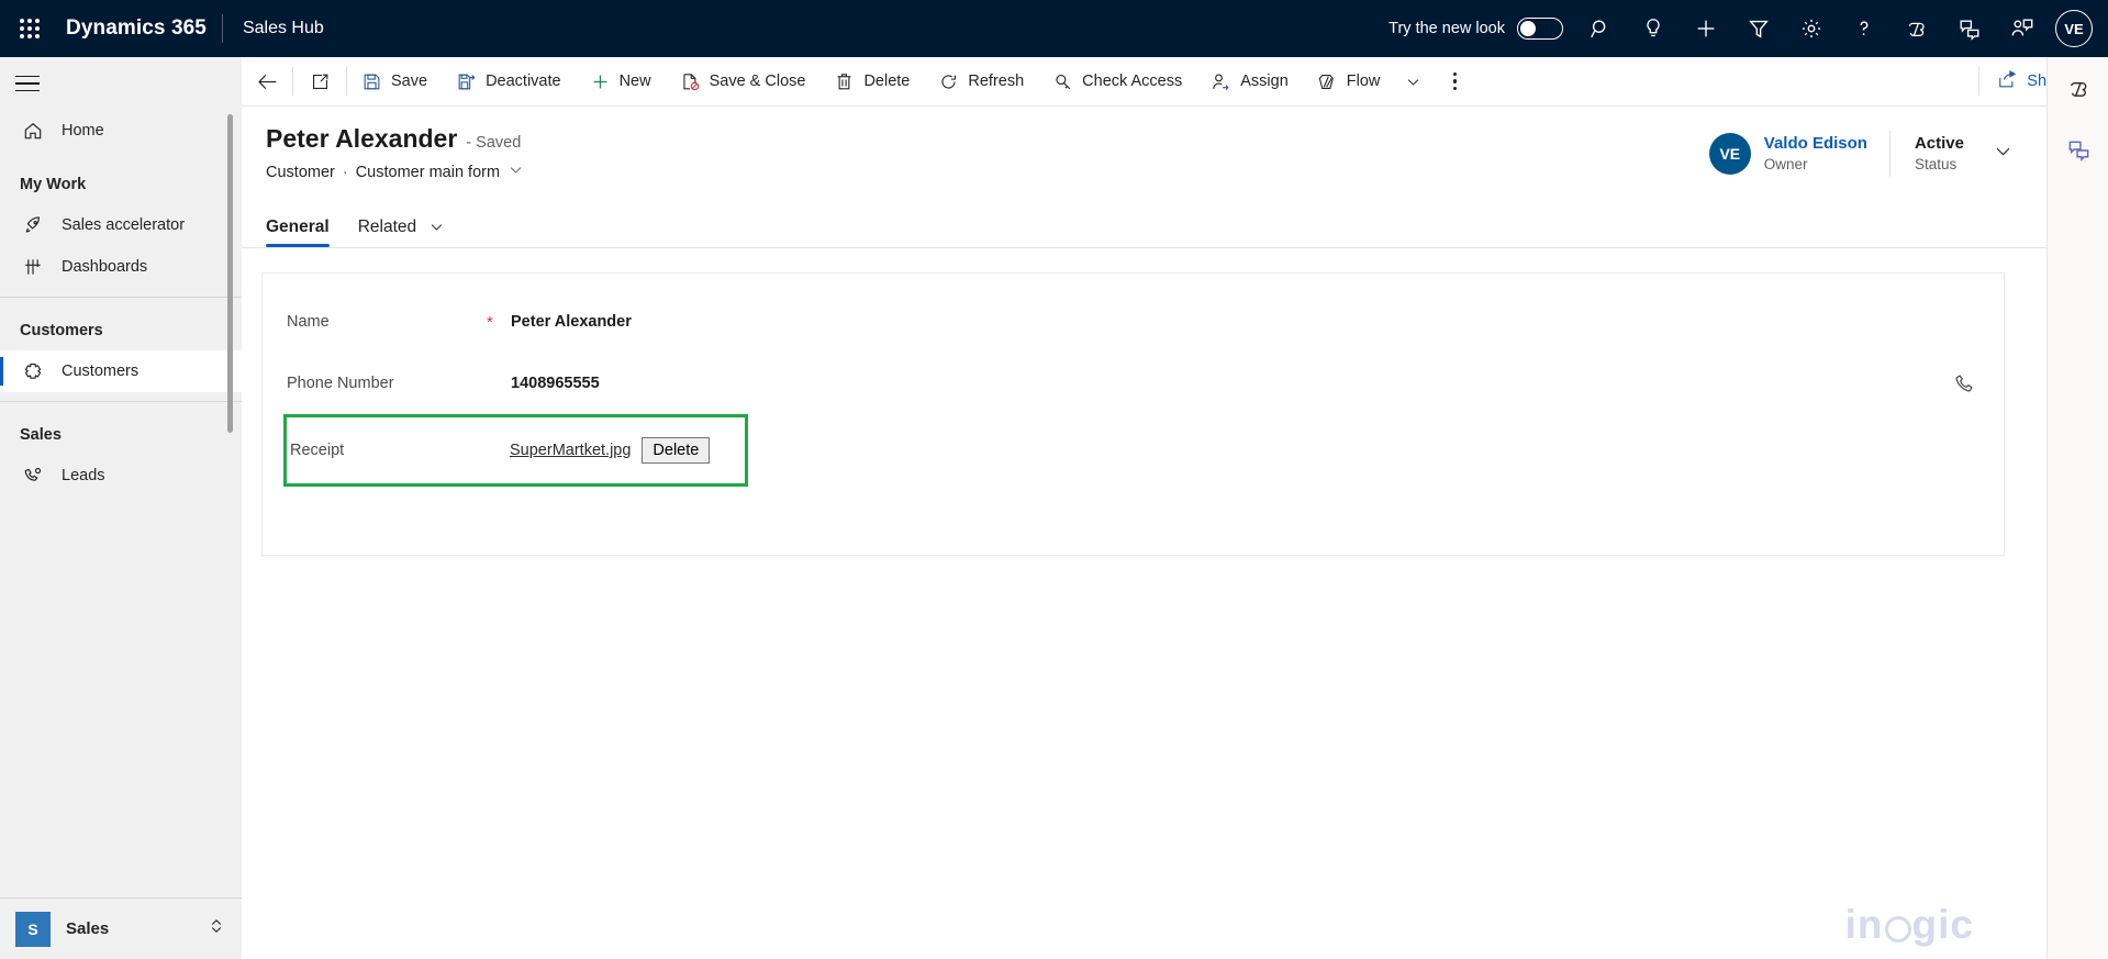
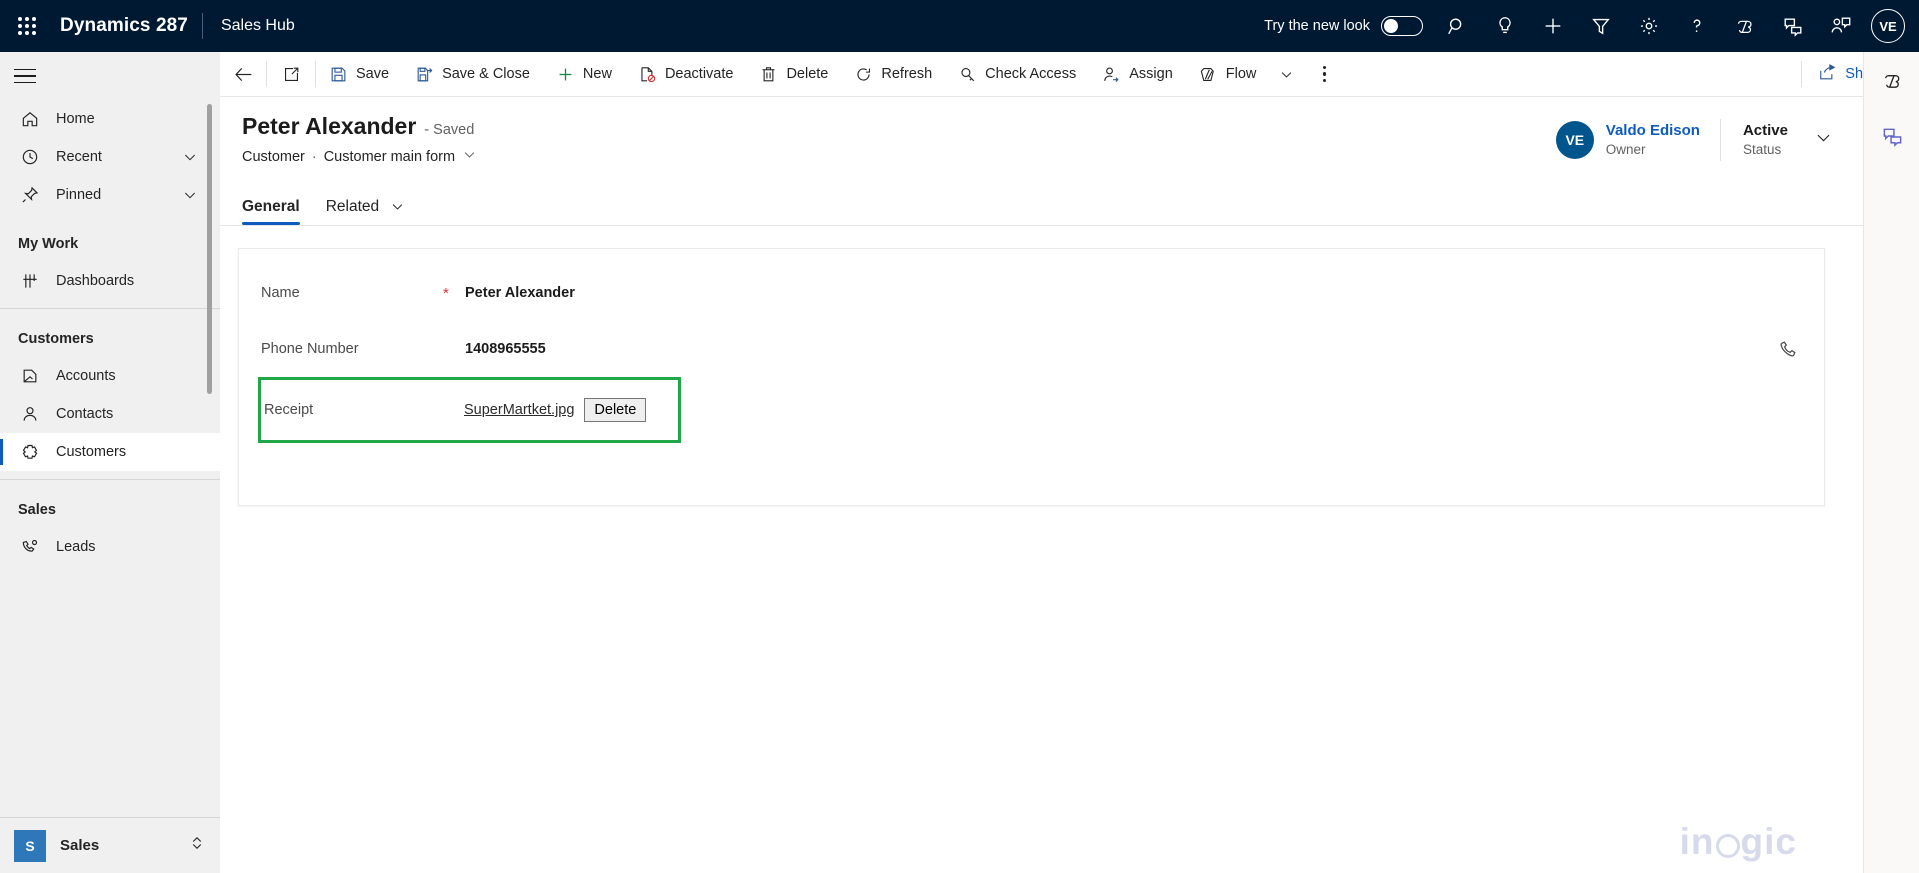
- Dynamics 365
+ Dynamics 287
  Sales Hub
  Try the new look
  VE
  Home
+ Recent
+ Pinned
  My Work
- Sales accelerator
  Dashboards
  Customers
+ Accounts
+ Contacts
  Customers
  Sales
  Leads
  S
  Sales
  Save
- Deactivate
+ Save & Close
  New
- Save & Close
+ Deactivate
  Delete
  Refresh
  Check Access
  Assign
  Flow
  Peter Alexander
  - Saved
  Customer
  ·
  Customer main form
  VE
  Valdo Edison
  Owner
  Active
  Status
  General
  Related
  Name
  *
  Peter Alexander
  Phone Number
  1408965555
  Receipt
  SuperMartket.jpg
  Delete
  in
  gic
